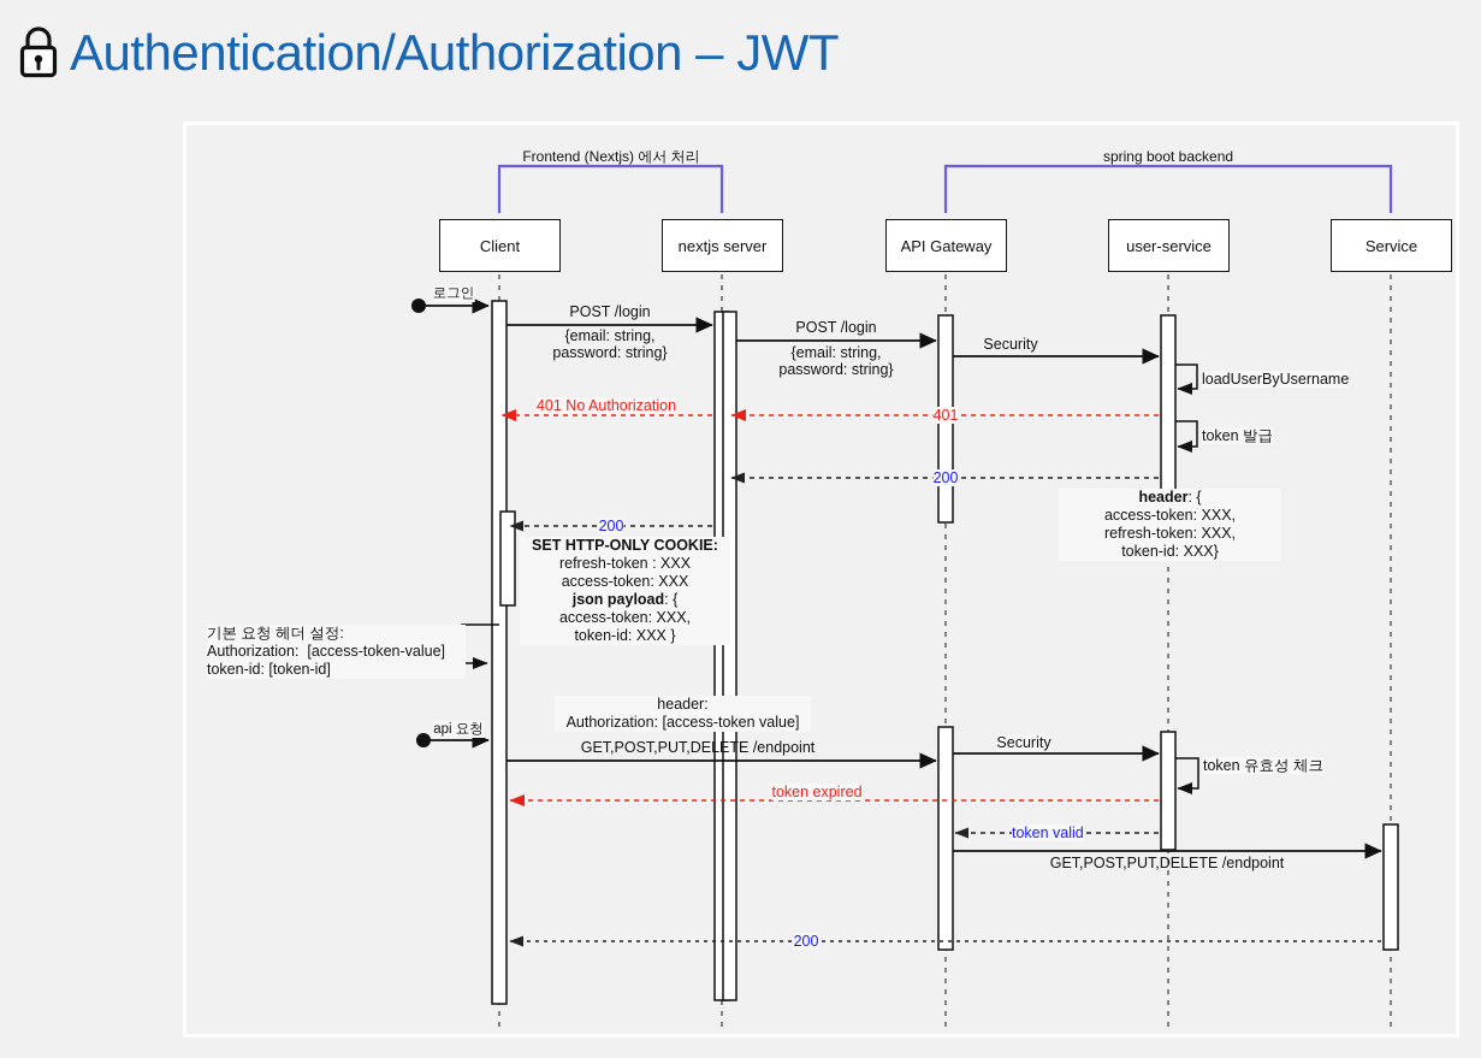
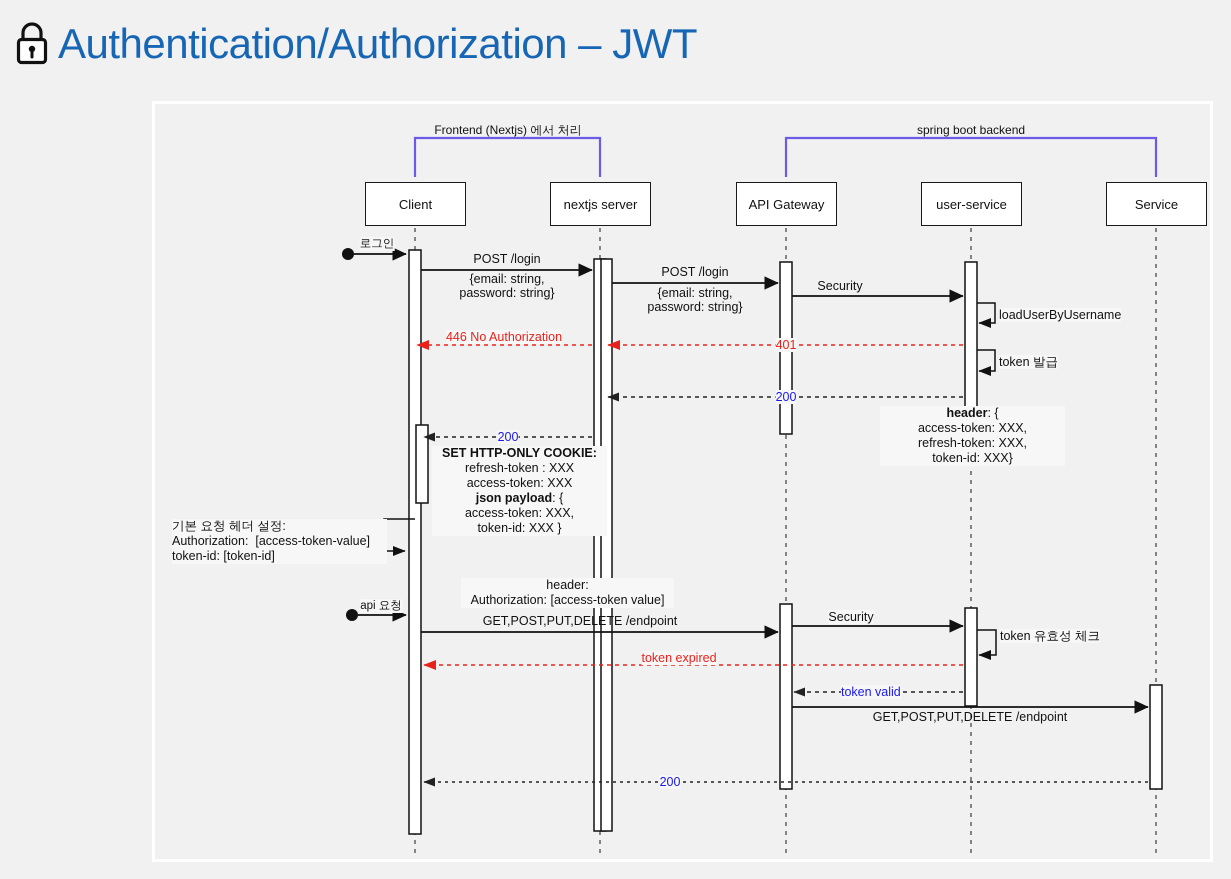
  Authentication/Authorization – JWT
  Frontend (Nextjs) 에서 처리
  spring boot backend
  Client
  nextjs server
  API Gateway
  user-service
  Service
  로그인
  POST /login
  {email: string,
  password: string}
  POST /login
  {email: string,
  password: string}
  Security
  loadUserByUsername
- 401 No Authorization
+ 446 No Authorization
  401
  token 발급
  200
  header: {
  access-token: XXX,
  refresh-token: XXX,
  token-id: XXX}
  200
  SET HTTP-ONLY COOKIE:
  refresh-token : XXX
  access-token: XXX
  json payload: {
  access-token: XXX,
  token-id: XXX }
  기본 요청 헤더 설정:
  Authorization: [access-token-value]
  token-id: [token-id]
  api 요청
  header:
  Authorization: [access-token value]
  GET,POST,PUT,DELETE /endpoint
  Security
  token 유효성 체크
  token expired
  token valid
  GET,POST,PUT,DELETE /endpoint
  200
